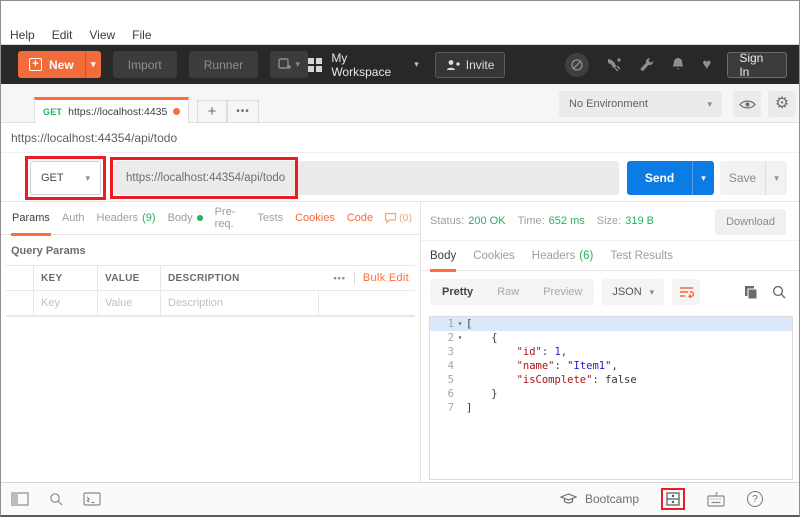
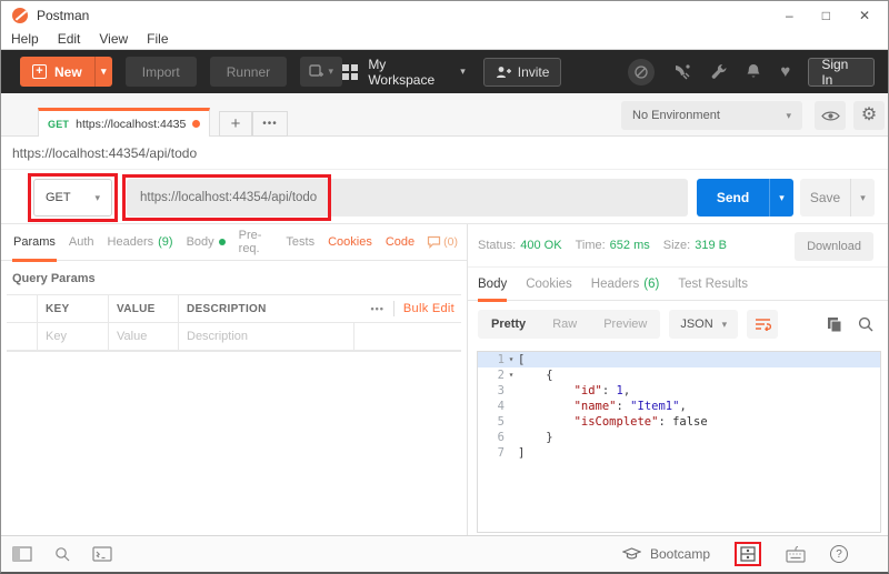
+ Postman
+ –
+ □
+ ✕
  Help
  Edit
  View
  File
  +
  New
  Import
  Runner
  My Workspace
  Invite
  ♥
  Sign In
  GET
  +
  •••
  No Environment
  ⚙
  https://localhost:44354/api/todo
  GET
  https://localhost:44354/api/todo
  Send
  Save
  Params
  Auth
  Headers
  (9)
  Body
  Pre-req.
  Tests
  Cookies
  Code
  (0)
  Query Params
  KEY
  VALUE
  DESCRIPTION
  •••
  Bulk Edit
  Key
  Value
  Description
  Status:
- 200 OK
+ 400 OK
  Time:
  652 ms
  Size:
  319 B
  Download
  Body
  Cookies
  Headers
  (6)
  Test Results
  Pretty
  Raw
  Preview
  JSON
  1
  ▾
  [
  2
  ▾
  {
  3
  "id"
  :
  1
  ,
  4
  "name"
  :
  "Item1"
  ,
  5
  "isComplete"
  :
  false
  6
  }
  7
  ]
  Bootcamp
  ?
